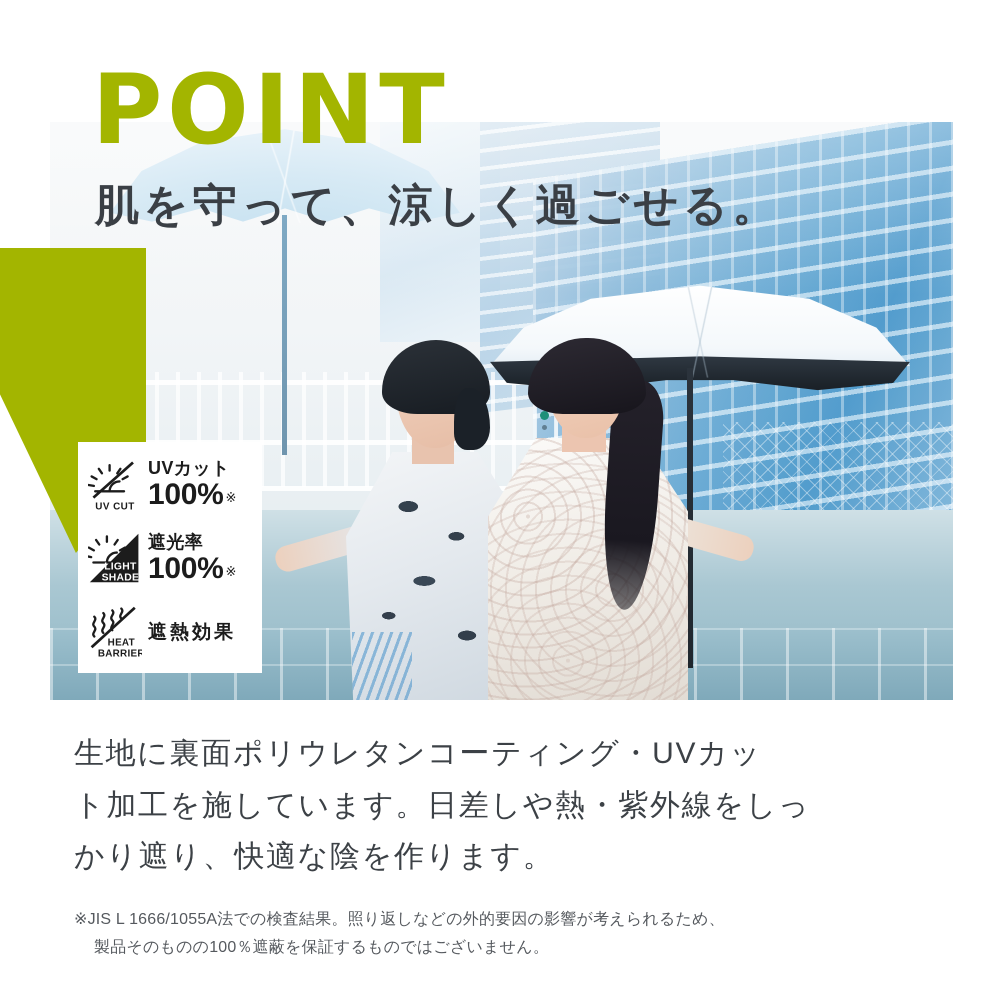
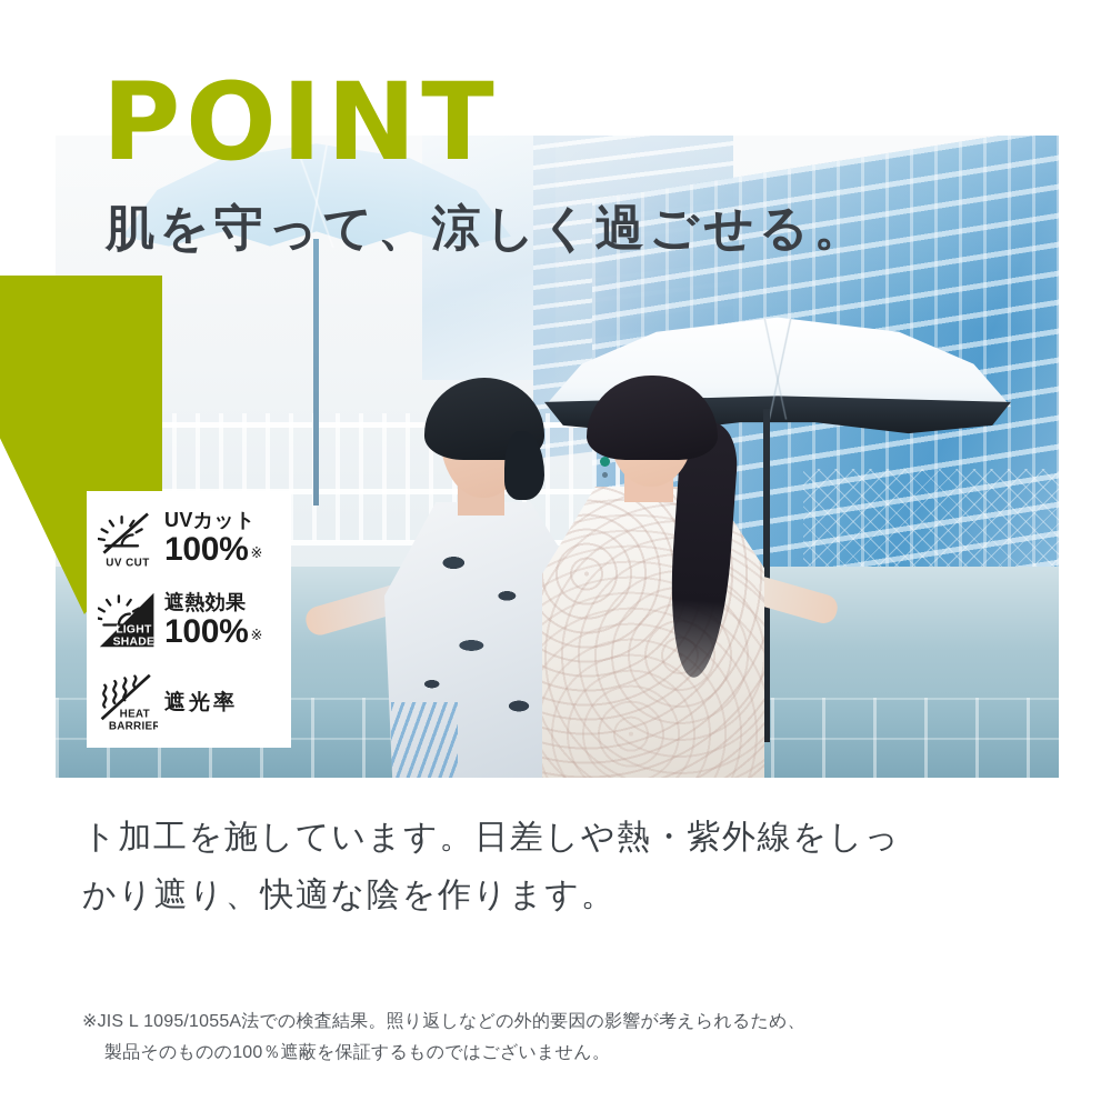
  POINT
  肌を守って、涼しく過ごせる。
  UV CUT
  UVカット
  100% ※
  LIGHT
  SHADE
- 遮光率
+ 遮熱効果
  100% ※
  HEAT
  BARRIER
- 遮熱効果
+ 遮光率
- 生地に裏面ポリウレタンコーティング・UVカッ
  ト加工を施しています。日差しや熱・紫外線をしっ
  かり遮り、快適な陰を作ります。
- ※JIS L 1666/1055A法での検査結果。照り返しなどの外的要因の影響が考えられるため、
+ ※JIS L 1095/1055A法での検査結果。照り返しなどの外的要因の影響が考えられるため、
  製品そのものの100％遮蔽を保証するものではございません。
